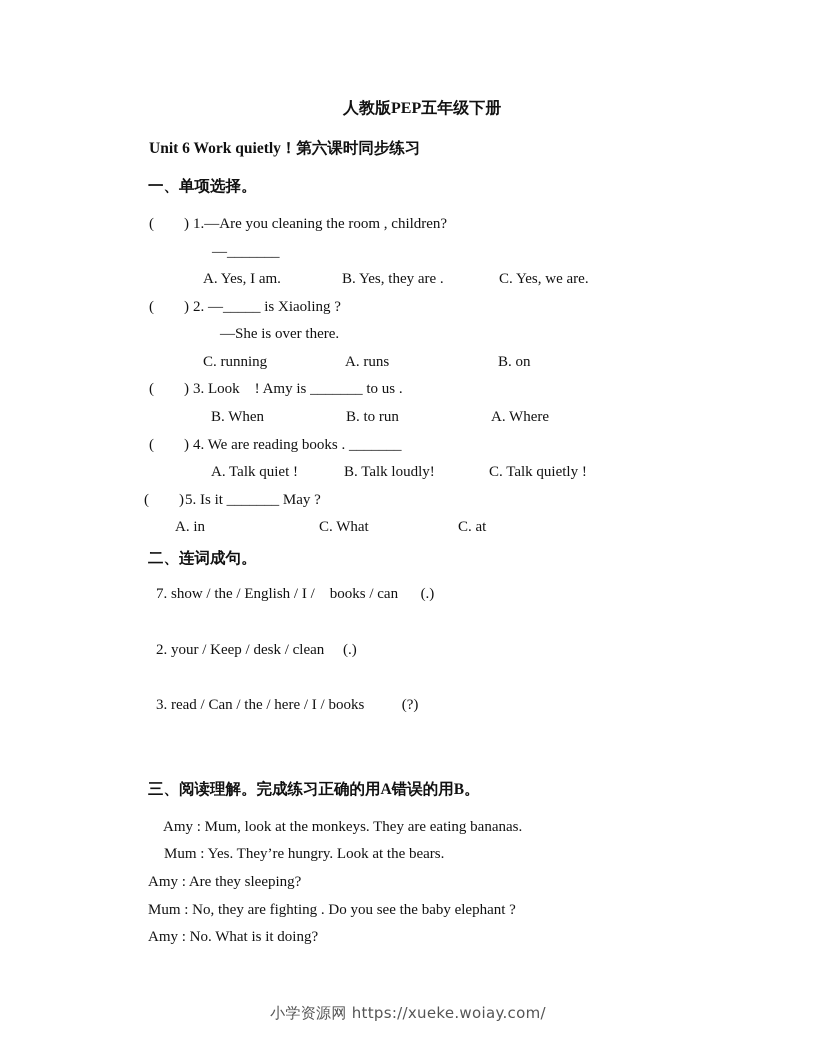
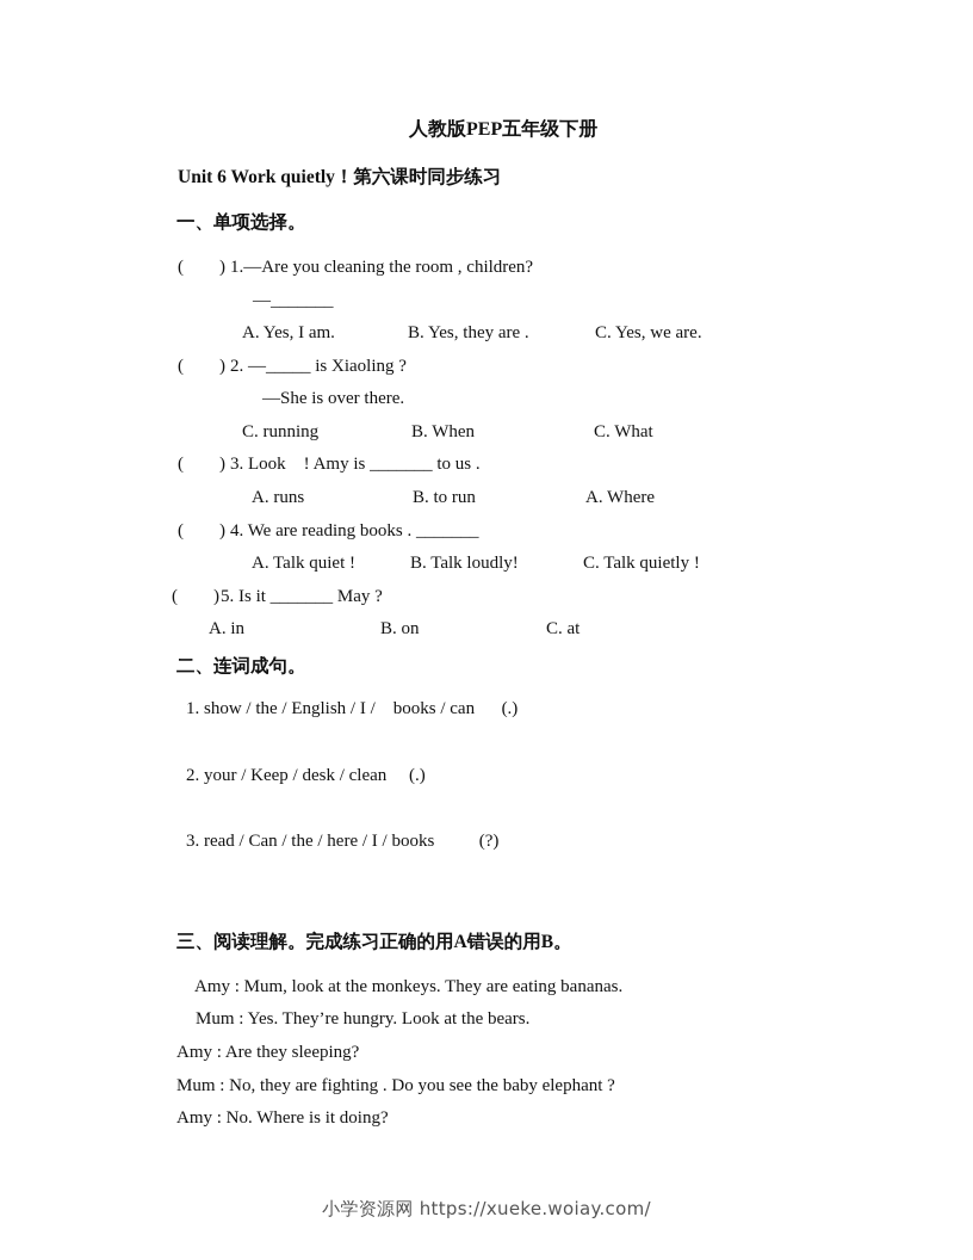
  人教版PEP五年级下册
  Unit 6 Work quietly！第六课时同步练习
  一、单项选择。
  ( )
  1.—Are you cleaning the room , children?
  —_______
  A. Yes, I am.
  B. Yes, they are .
  C. Yes, we are.
  ( )
  2. —_____ is Xiaoling ?
  —She is over there.
  C. running
- A. runs
+ B. When
- B. on
+ C. What
  ( )
  3. Look ! Amy is _______ to us .
- B. When
+ A. runs
  B. to run
  A. Where
  ( )
  4. We are reading books . _______
  A. Talk quiet !
  B. Talk loudly!
  C. Talk quietly !
  ( )
  5. Is it _______ May ?
  A. in
- C. What
+ B. on
  C. at
  二、连词成句。
- 7. show / the / English / I / books / can (.)
+ 1. show / the / English / I / books / can (.)
  2. your / Keep / desk / clean (.)
  3. read / Can / the / here / I / books (?)
  三、阅读理解。完成练习正确的用A错误的用B。
  Amy : Mum, look at the monkeys. They are eating bananas.
  Mum : Yes. They’re hungry. Look at the bears.
  Amy : Are they sleeping?
  Mum : No, they are fighting . Do you see the baby elephant ?
- Amy : No. What is it doing?
+ Amy : No. Where is it doing?
  小学资源网 https://xueke.woiay.com/
